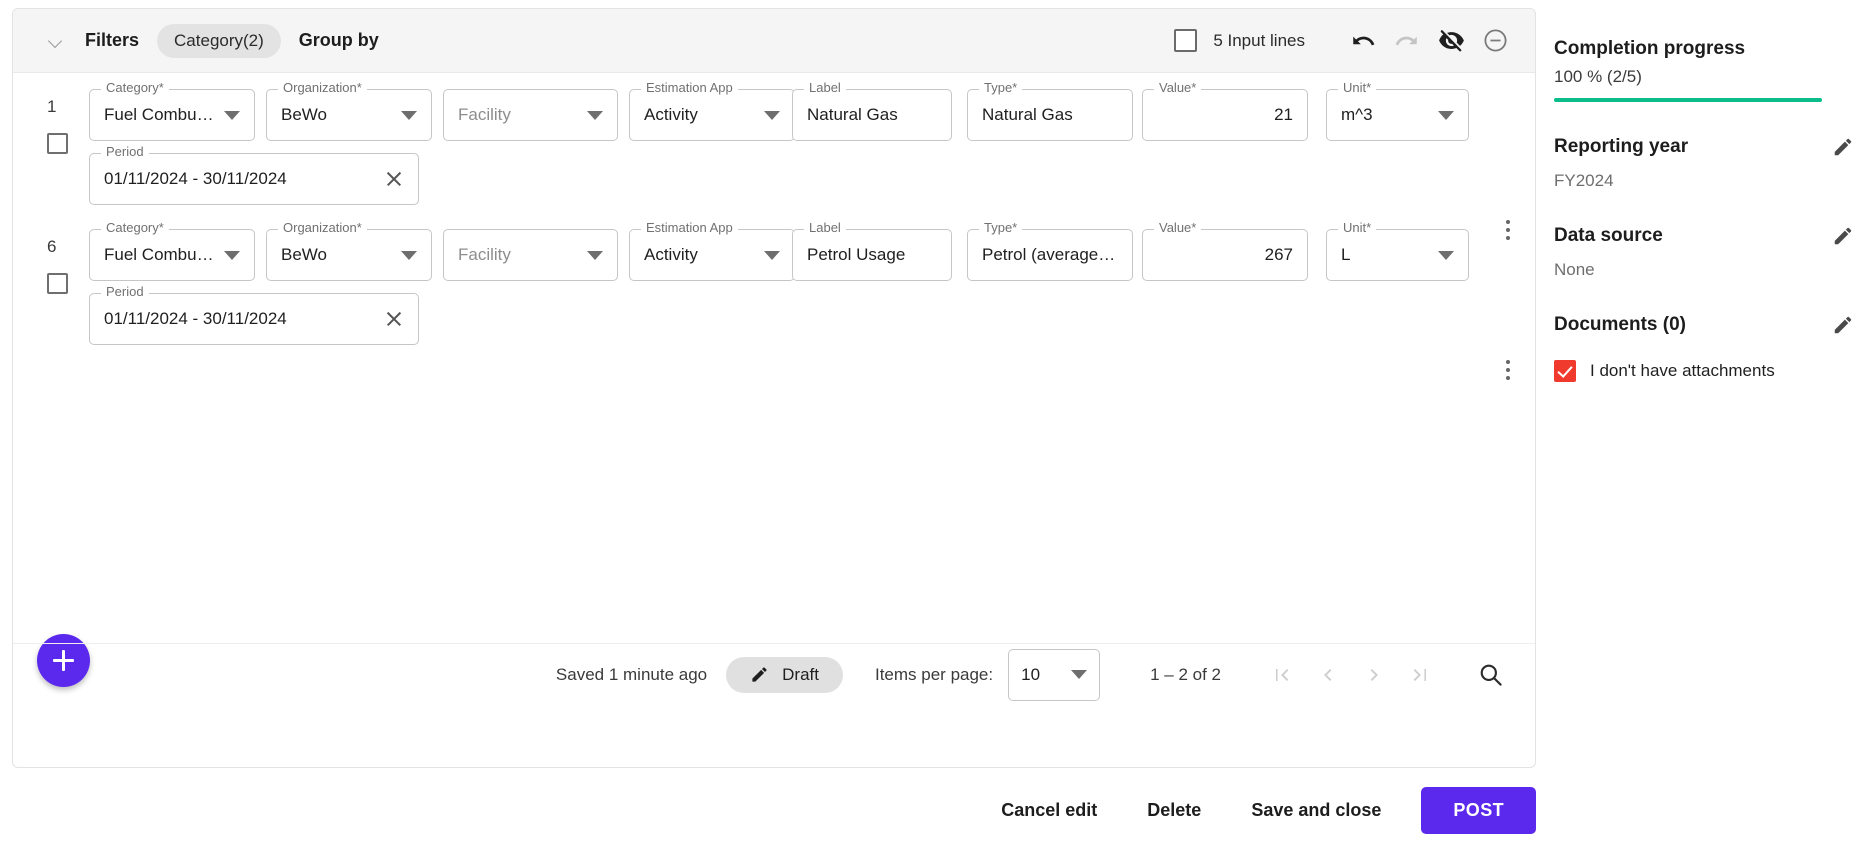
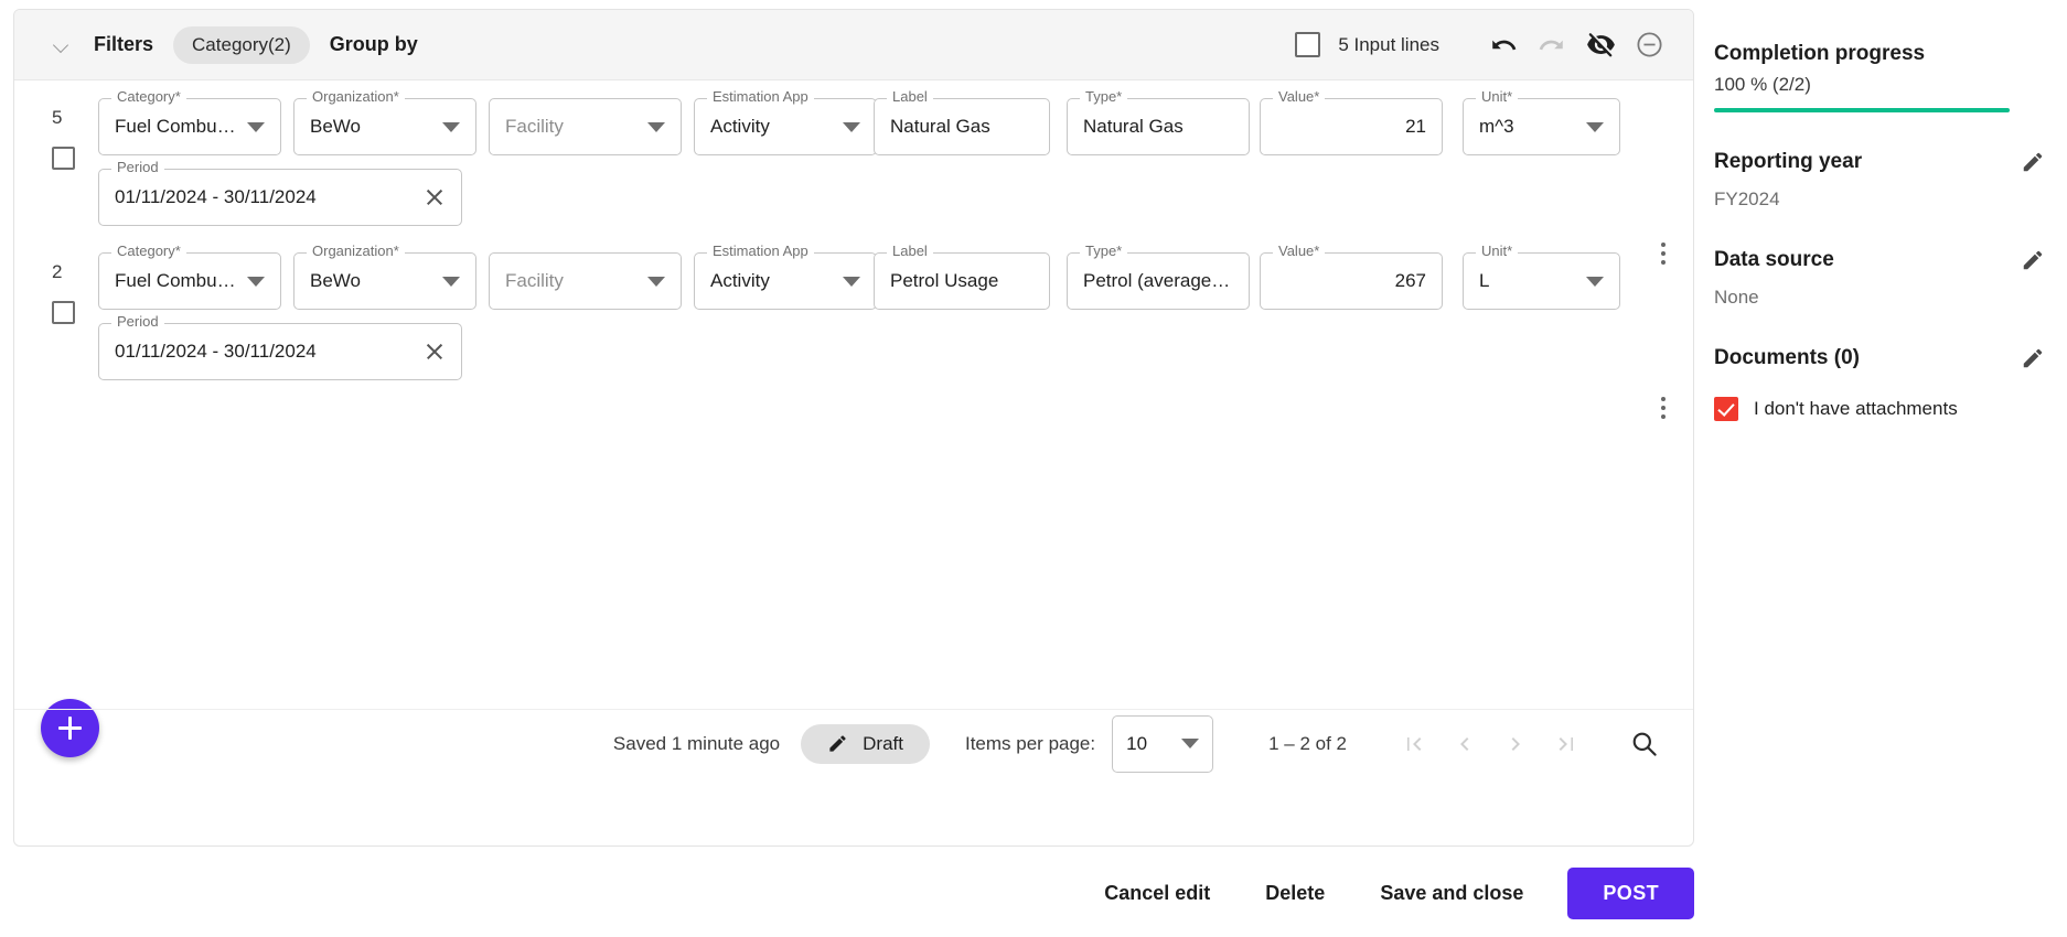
  Filters
  Category(2)
  Group by
  5 Input lines
- 1
+ 5
  Category*
  Fuel Combusti
  Organization*
  BeWo
  Facility
  Estimation App
  Activity
  Label
  Natural Gas
  Type*
  Natural Gas
  Value*
  21
  Unit*
  m^3
  Period
  01/11/2024 - 30/11/2024
- 6
+ 2
  Category*
  Fuel Combusti
  Organization*
  BeWo
  Facility
  Estimation App
  Activity
  Label
  Petrol Usage
  Type*
  Petrol (average bi
  Value*
  267
  Unit*
  L
  Period
  01/11/2024 - 30/11/2024
  Saved 1 minute ago
  Draft
  Items per page:
  10
  1 – 2 of 2
  Cancel edit
  Delete
  Save and close
  POST
  Completion progress
- 100 % (2/5)
+ 100 % (2/2)
  Reporting year
  FY2024
  Data source
  None
  Documents (0)
  I don't have attachments
